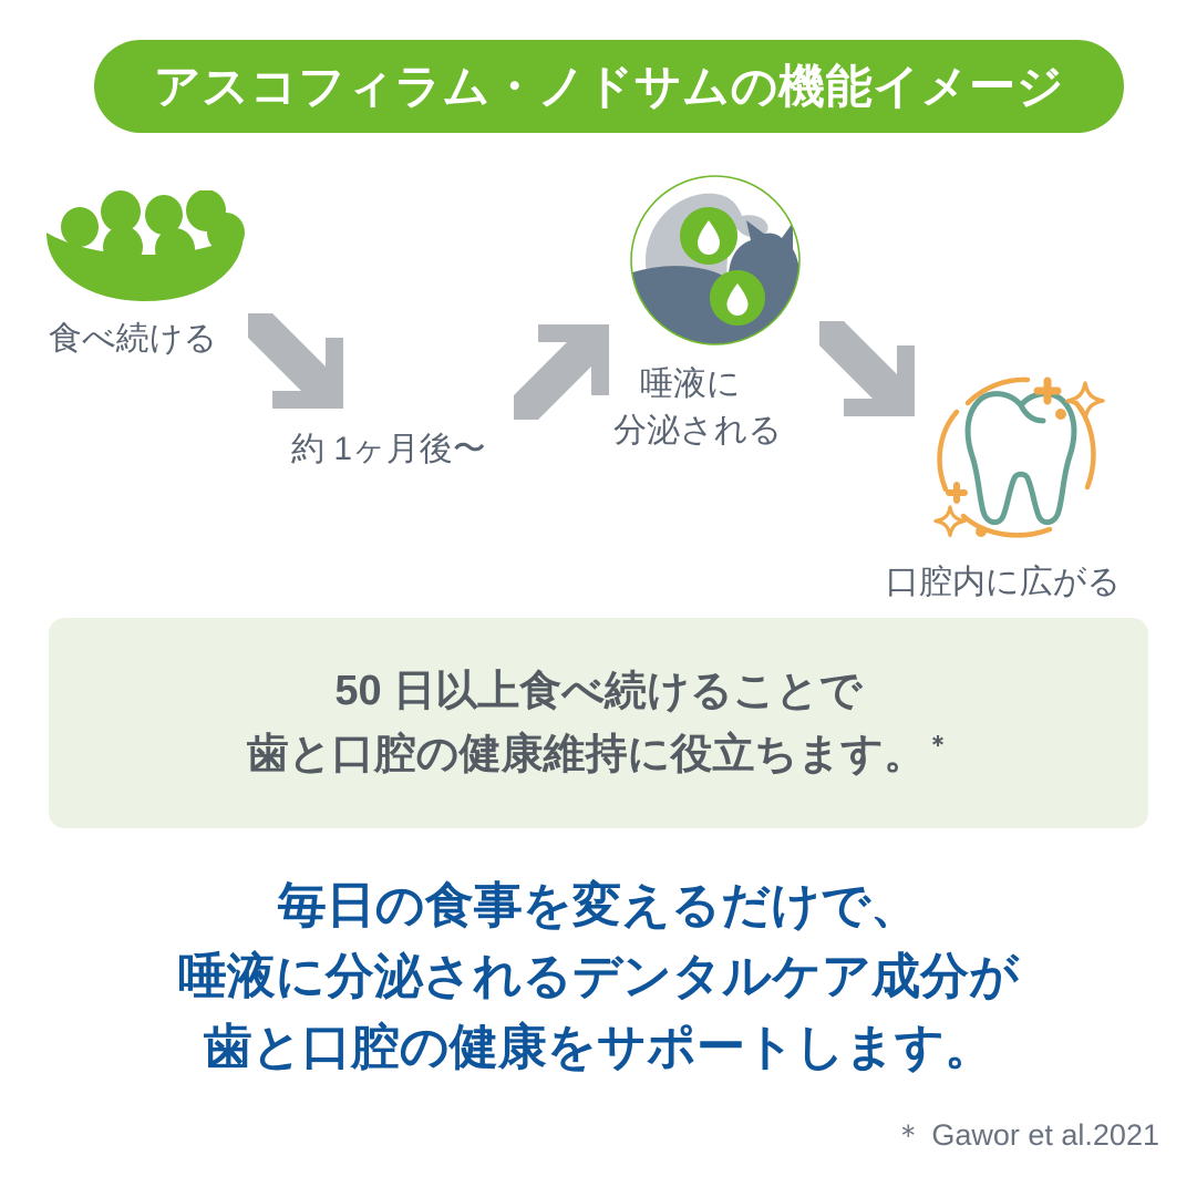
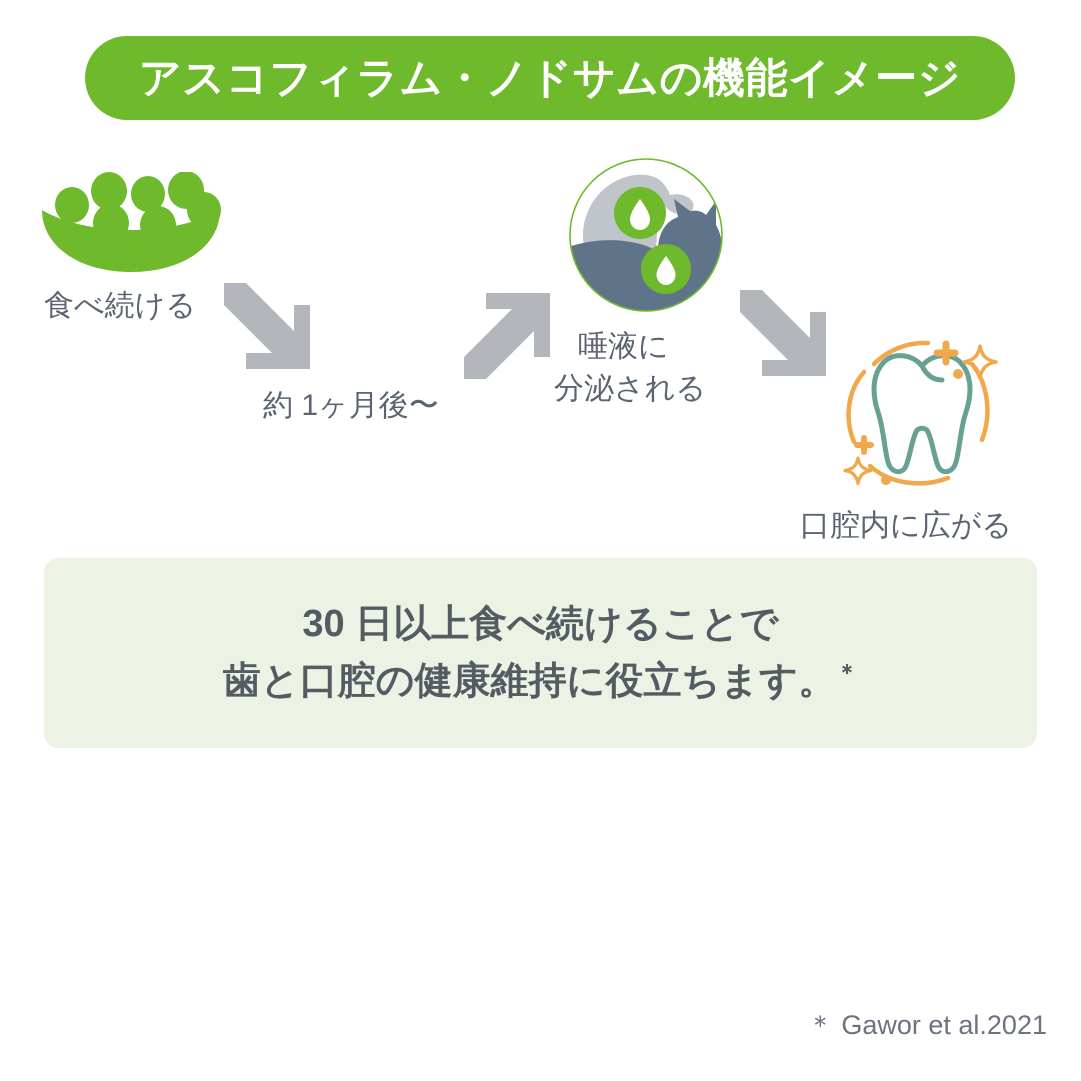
  アスコフィラム・ノドサムの機能イメージ
  食べ続ける
  約 1ヶ月後〜
  唾液に
  分泌される
  口腔内に広がる
- 50 日以上食べ続けることで
+ 30 日以上食べ続けることで
  歯と口腔の健康維持に役立ちます。＊
- 毎日の食事を変えるだけで、
- 唾液に分泌されるデンタルケア成分が
- 歯と口腔の健康をサポートします。
  ＊ Gawor et al.2021
